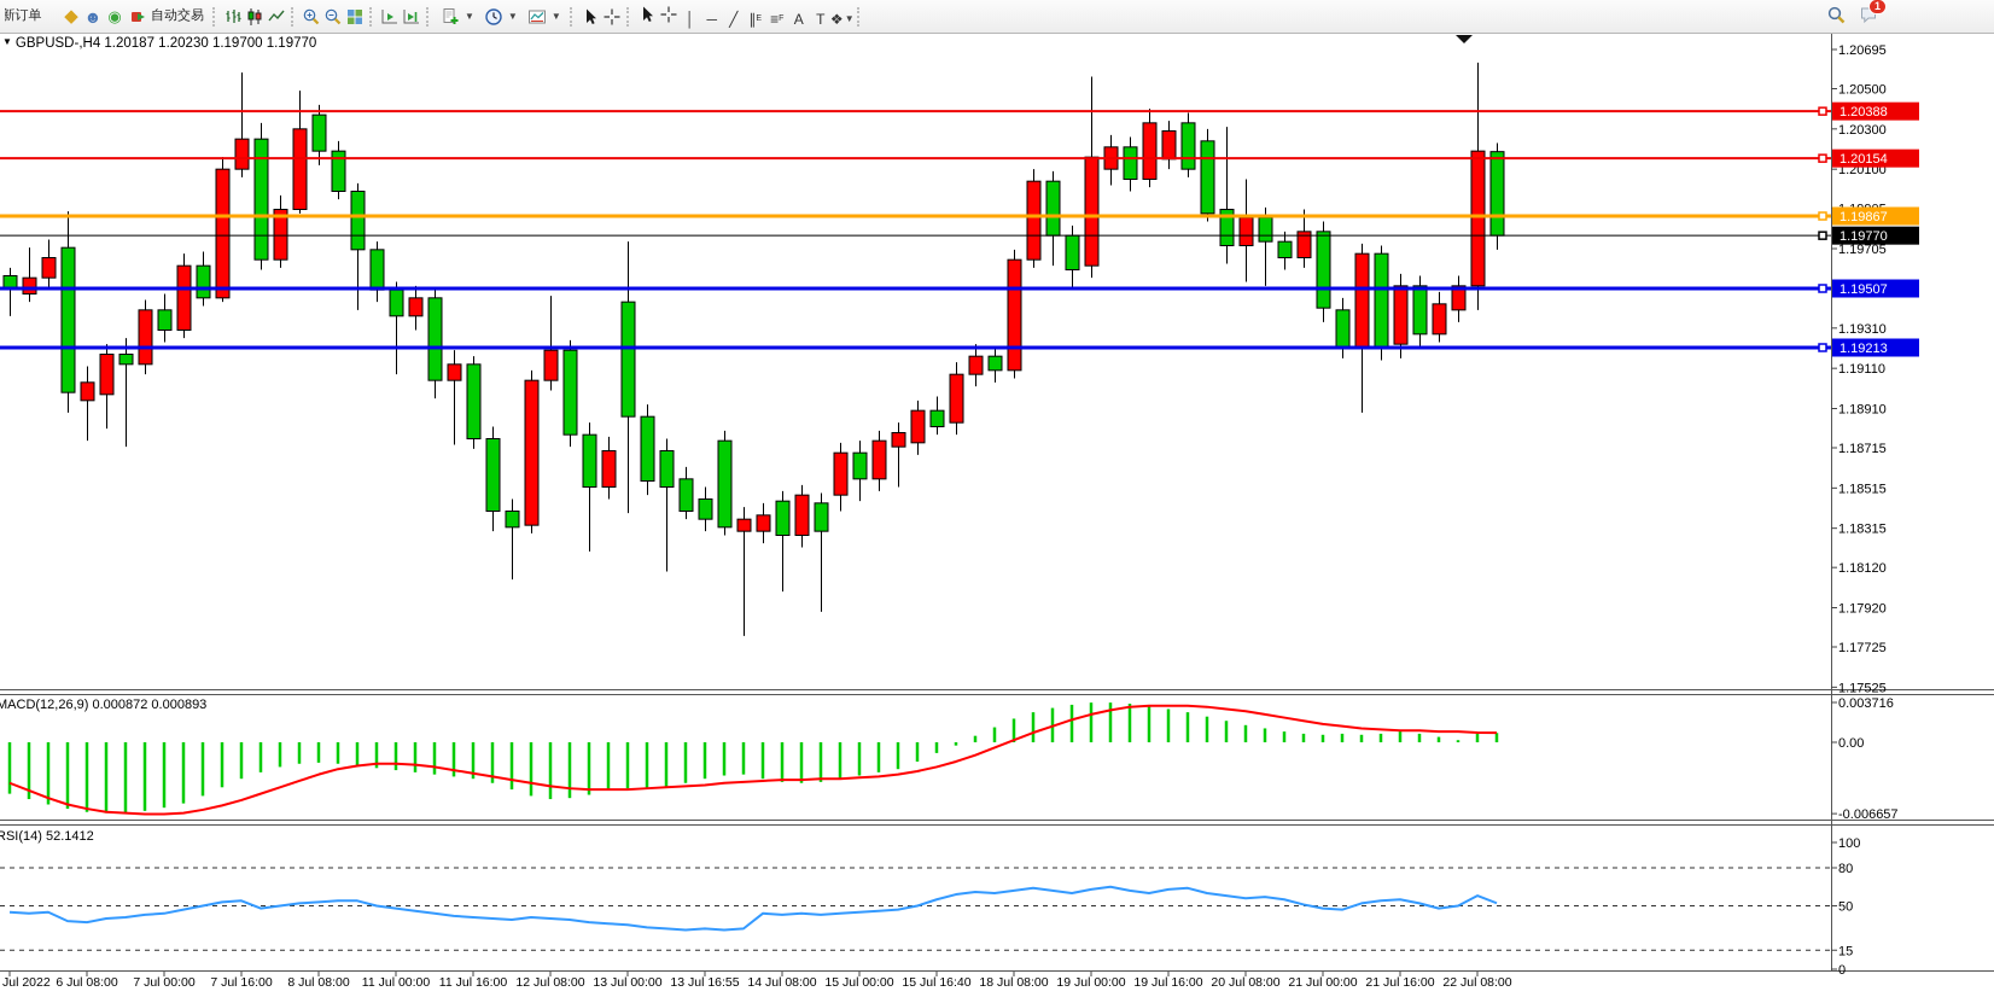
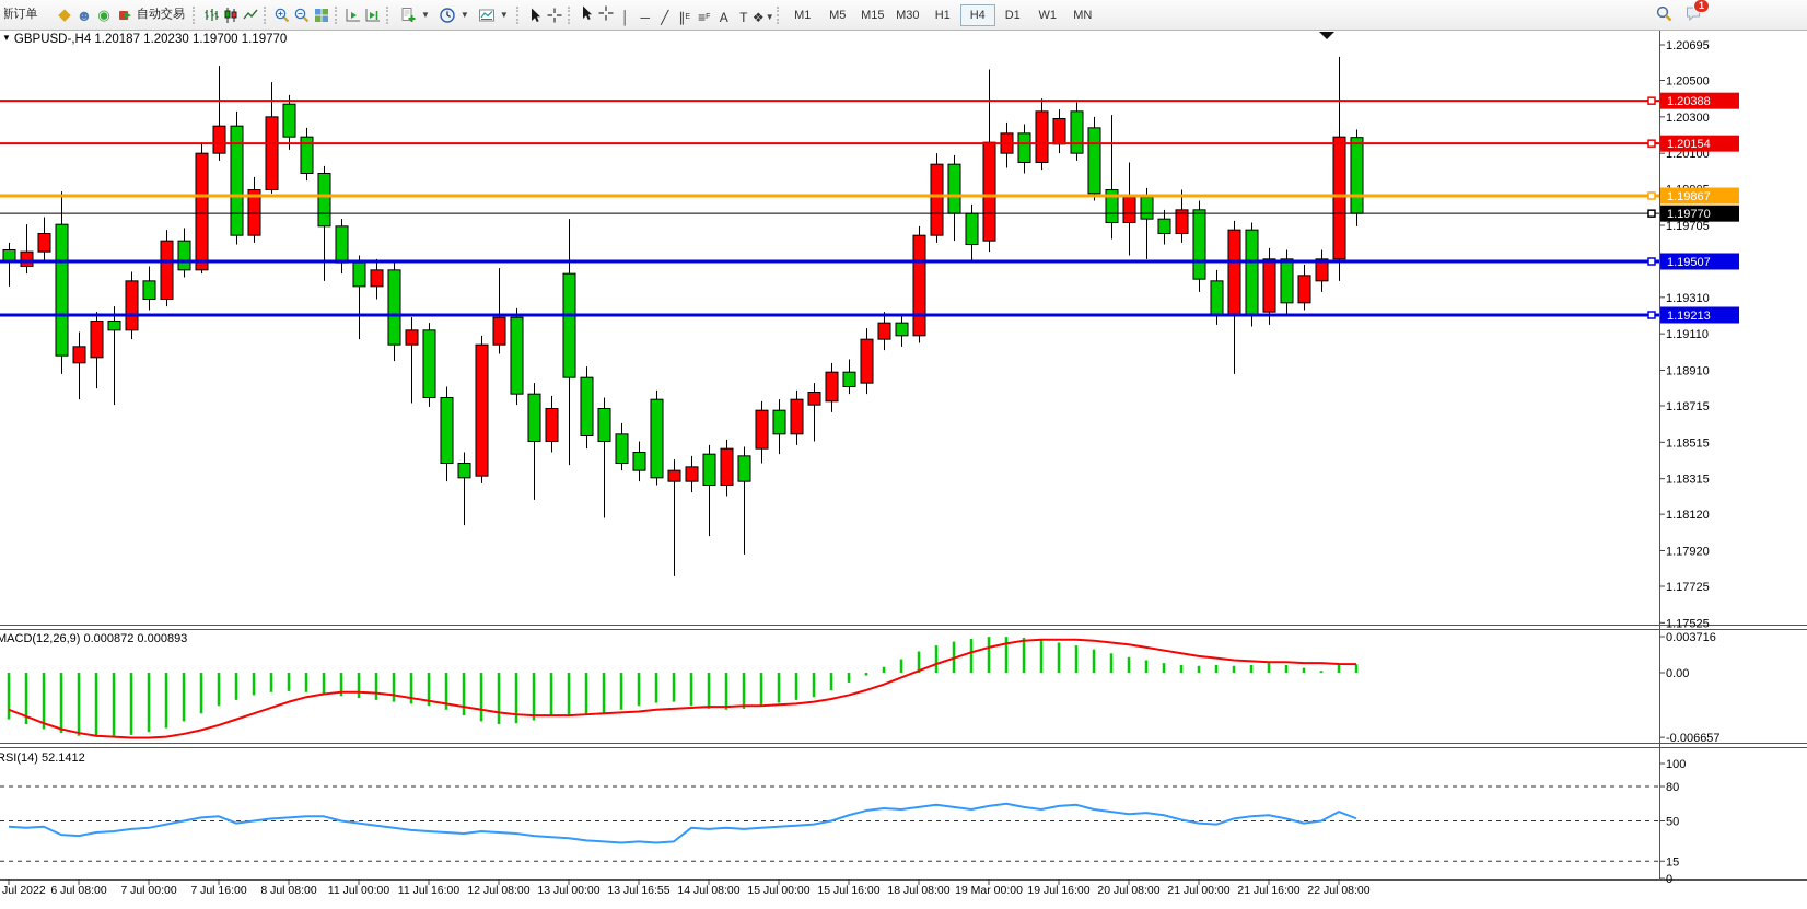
  1.20695
  1.20500
  1.20300
  1.20100
  1.19705
  1.19310
  1.19110
  1.18910
  1.18715
  1.18515
  1.18315
  1.18120
  1.17920
  1.17725
  1.17525
  1.20388
  1.20154
  1.19867
  1.19507
  1.19213
  1.19770
  0.003716
  0.00
  -0.006657
  100
  80
  50
  15
  0
  Jul 2022
  6 Jul 08:00
  7 Jul 00:00
  7 Jul 16:00
  8 Jul 08:00
  11 Jul 00:00
  11 Jul 16:00
  12 Jul 08:00
  13 Jul 00:00
  13 Jul 16:55
  14 Jul 08:00
  15 Jul 00:00
- 15 Jul 16:40
+ 15 Jul 16:00
  18 Jul 08:00
- 19 Jul 00:00
+ 19 Mar 00:00
  19 Jul 16:00
  20 Jul 08:00
  21 Jul 00:00
  21 Jul 16:00
  22 Jul 08:00
  新订单
  ◆
  ☻
  ◉
  自动交易
  ▼
  ▼
  ▼
  │
  ─
  ╱
  ∥
  ≡
  A
  T
  ❖
  ▼
+ M1 M5 M15 M30 H1 H4 D1 W1 MN
  1
  ▼ GBPUSD-,H4 1.20187 1.20230 1.19700 1.19770
  MACD(12,26,9) 0.000872 0.000893
  RSI(14) 52.1412
